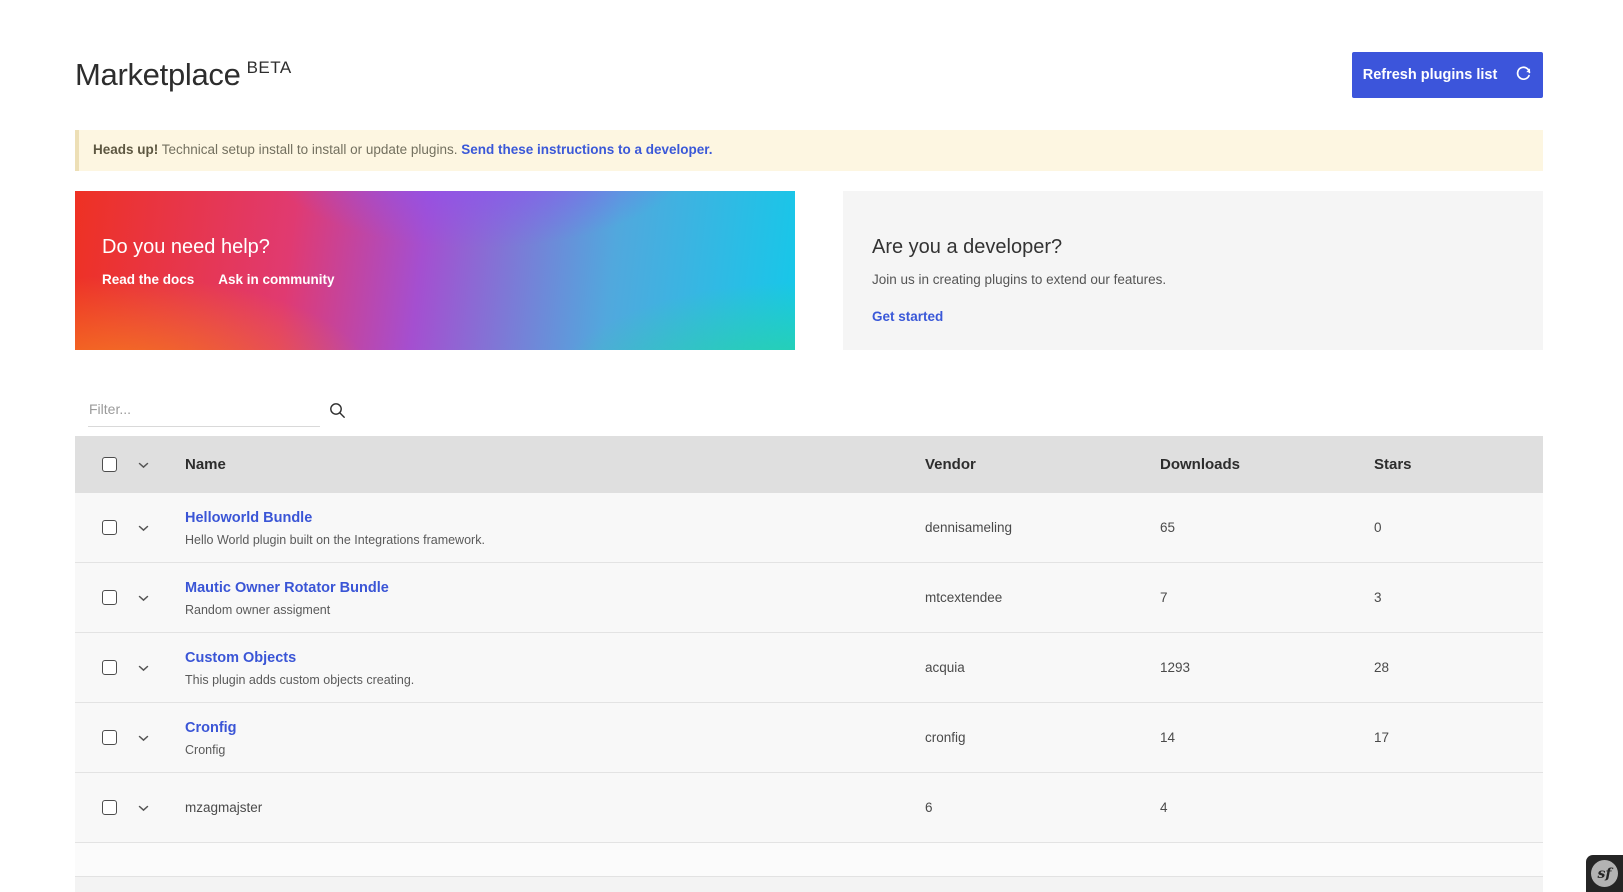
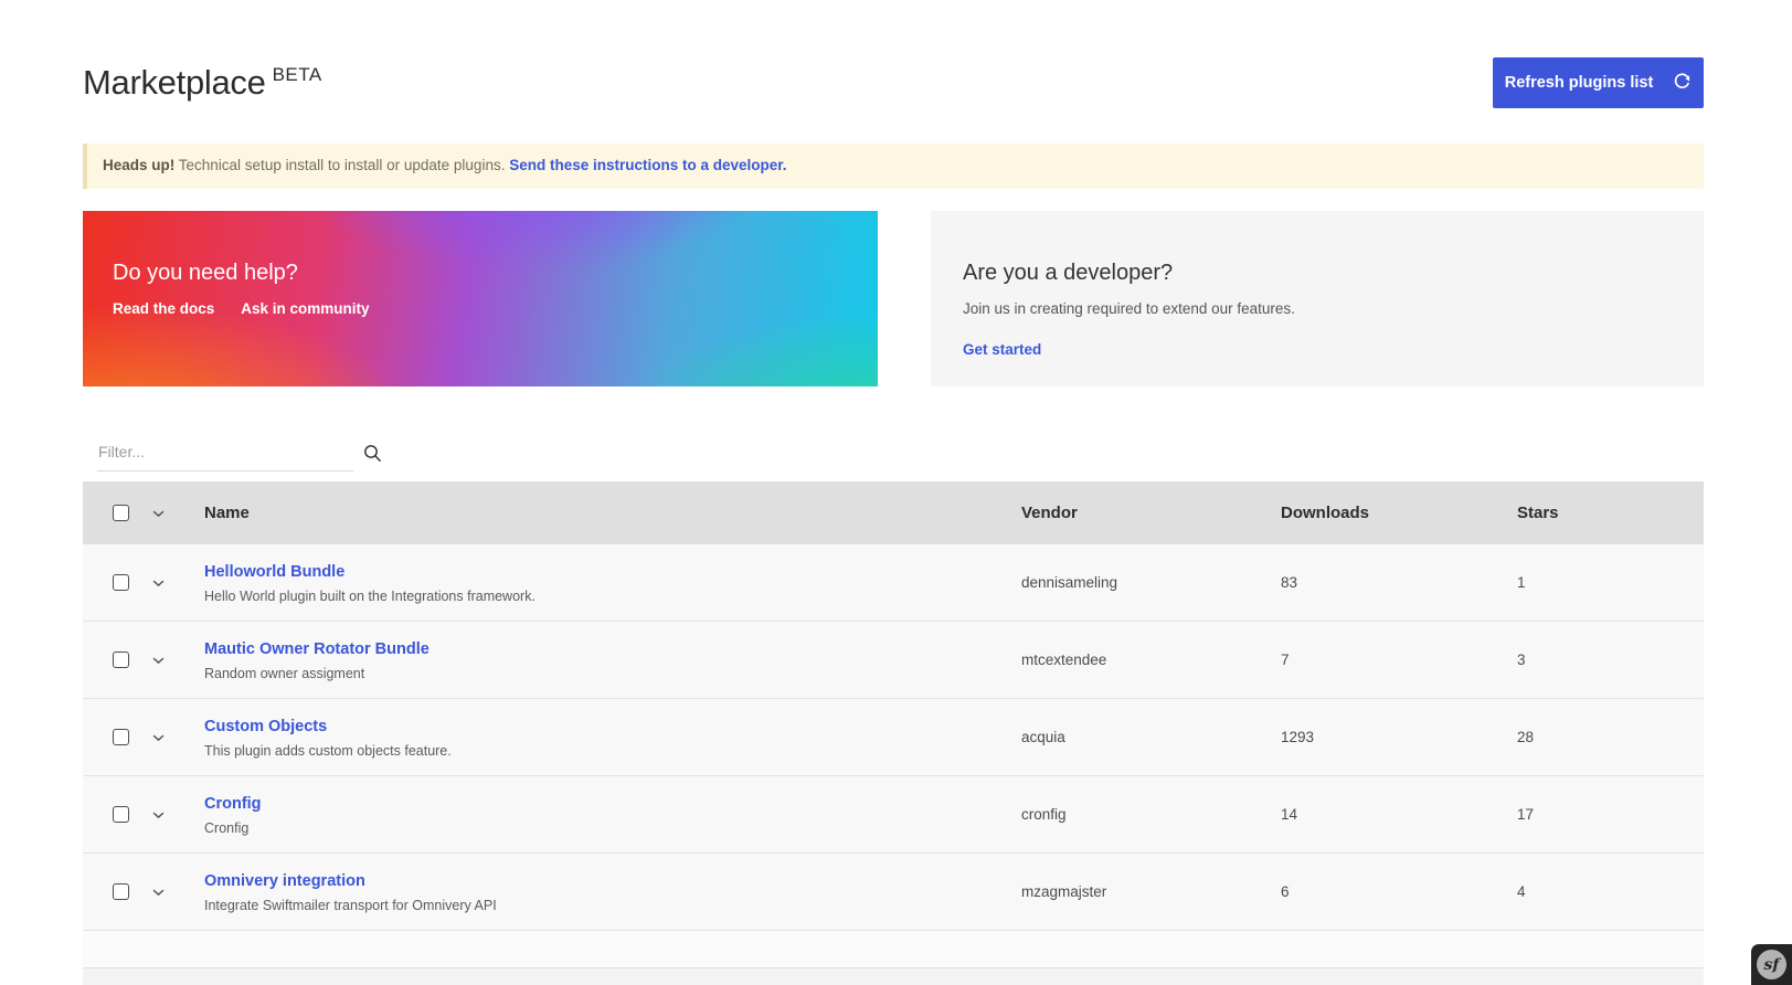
  Marketplace BETA
  Refresh plugins list
  Heads up! Technical setup install to install or update plugins. Send these instructions to a developer.
  Do you need help?
  Read the docs
  Ask in community
  Are you a developer?
- Join us in creating plugins to extend our features.
+ Join us in creating required to extend our features.
  Get started
  Filter...
  Name
  Vendor
  Downloads
  Stars
  Helloworld Bundle
  Hello World plugin built on the Integrations framework.
  dennisameling
- 65
+ 83
- 0
+ 1
  Mautic Owner Rotator Bundle
  Random owner assigment
  mtcextendee
  7
  3
  Custom Objects
- This plugin adds custom objects creating.
+ This plugin adds custom objects feature.
  acquia
  1293
  28
  Cronfig
  Cronfig
  cronfig
  14
  17
+ Omnivery integration
+ Integrate Swiftmailer transport for Omnivery API
  mzagmajster
  6
  4
  sf
